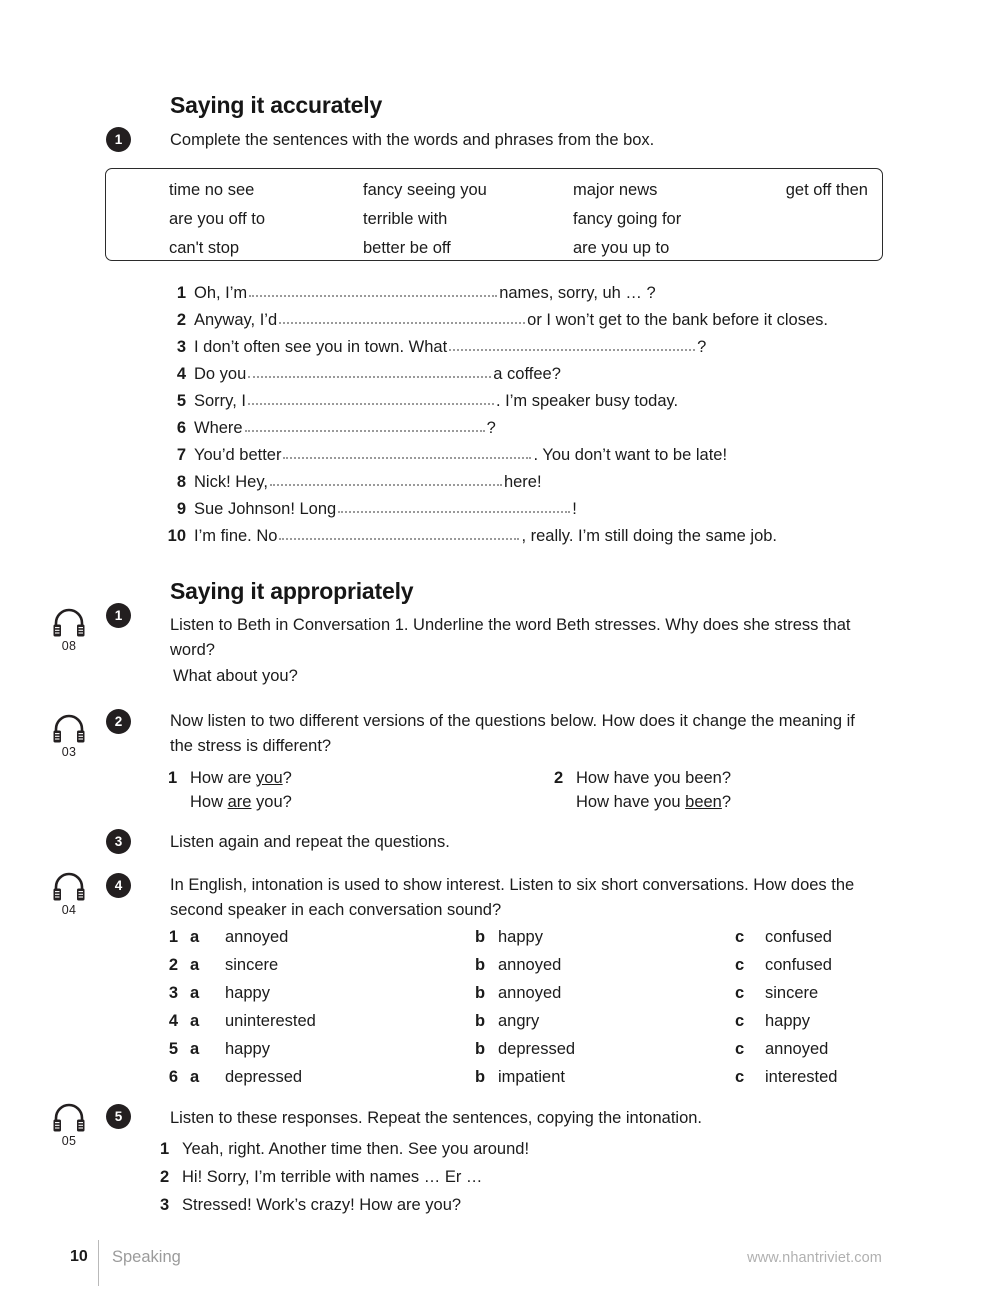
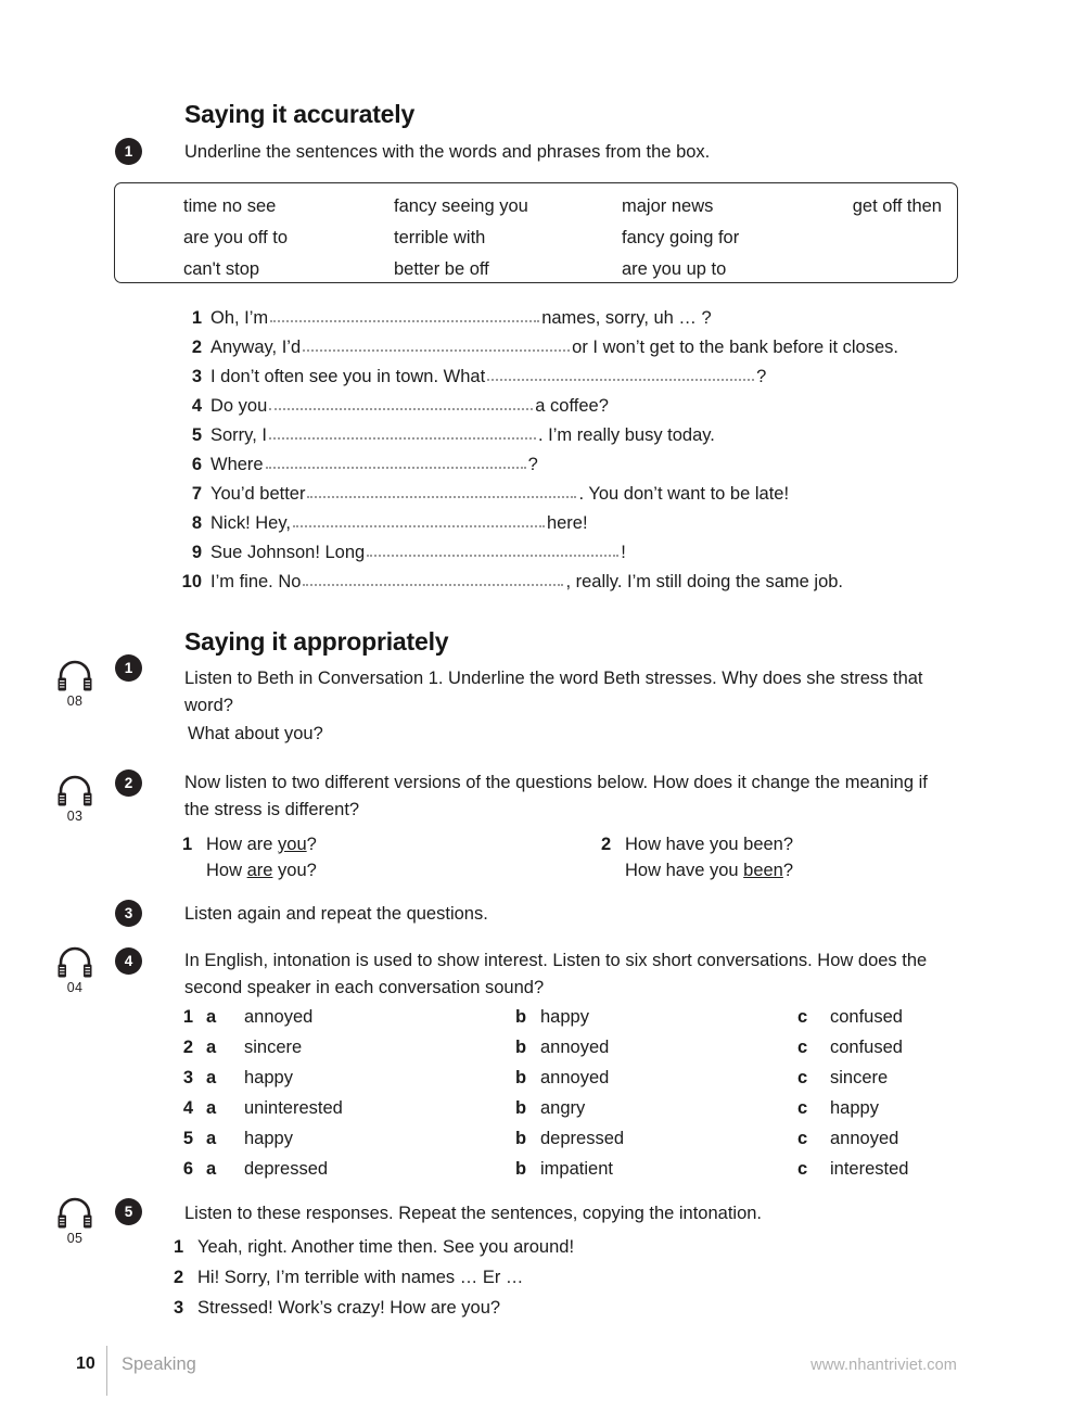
  Saying it accurately
  1
- Complete the sentences with the words and phrases from the box.
+ Underline the sentences with the words and phrases from the box.
  time no see
  fancy seeing you
  major news
  get off then
  are you off to
  terrible with
  fancy going for
  can't stop
  better be off
  are you up to
  1
  Oh, I’m
  names, sorry, uh … ?
  2
  Anyway, I’d
  or I won’t get to the bank before it closes.
  3
  I don’t often see you in town. What
  ?
  4
  Do you
  a coffee?
  5
  Sorry, I
- . I’m speaker busy today.
+ . I’m really busy today.
  6
  Where
  ?
  7
  You’d better
  . You don’t want to be late!
  8
  Nick! Hey,
  here!
  9
  Sue Johnson! Long
  !
  10
  I’m fine. No
  , really. I’m still doing the same job.
  Saying it appropriately
  08
  1
  Listen to Beth in Conversation 1. Underline the word Beth stresses. Why does she stress that word?
  What about you?
  03
  2
  Now listen to two different versions of the questions below. How does it change the meaning if the stress is different?
  1 How are you?
  How are you?
  2 How have you been?
  How have you been?
  3
  Listen again and repeat the questions.
  04
  4
  In English, intonation is used to show interest. Listen to six short conversations. How does the second speaker in each conversation sound?
  1
  a
  annoyed
  b
  happy
  c
  confused
  2
  a
  sincere
  b
  annoyed
  c
  confused
  3
  a
  happy
  b
  annoyed
  c
  sincere
  4
  a
  uninterested
  b
  angry
  c
  happy
  5
  a
  happy
  b
  depressed
  c
  annoyed
  6
  a
  depressed
  b
  impatient
  c
  interested
  05
  5
  Listen to these responses. Repeat the sentences, copying the intonation.
  1 Yeah, right. Another time then. See you around!
  2 Hi! Sorry, I’m terrible with names … Er …
  3 Stressed! Work’s crazy! How are you?
  10
  Speaking
  www.nhantriviet.com
